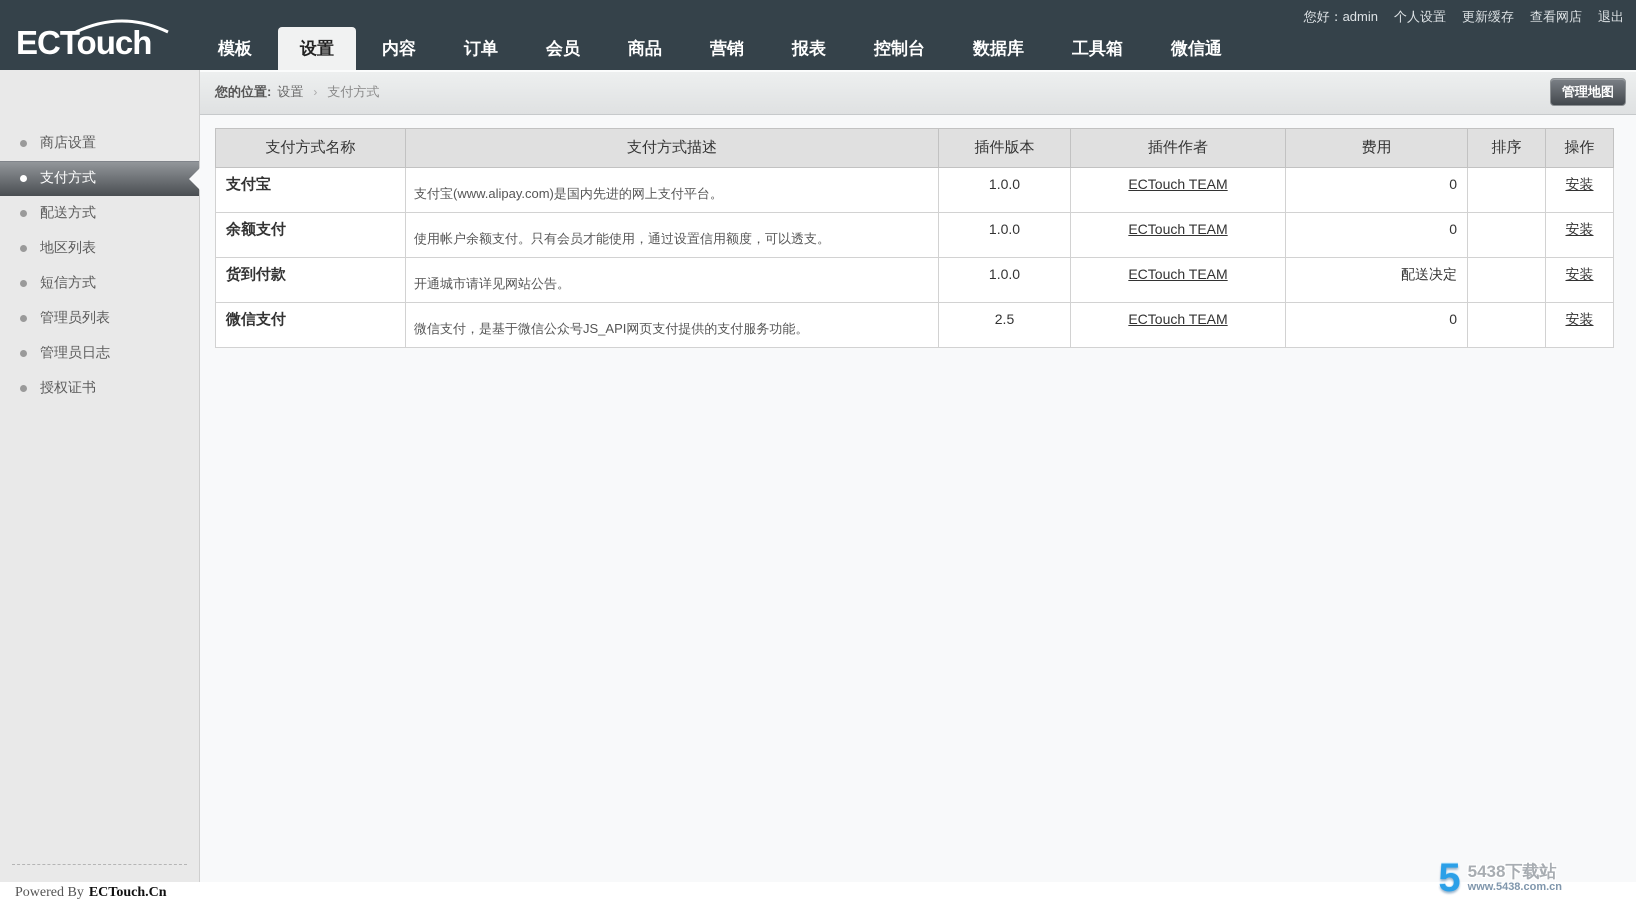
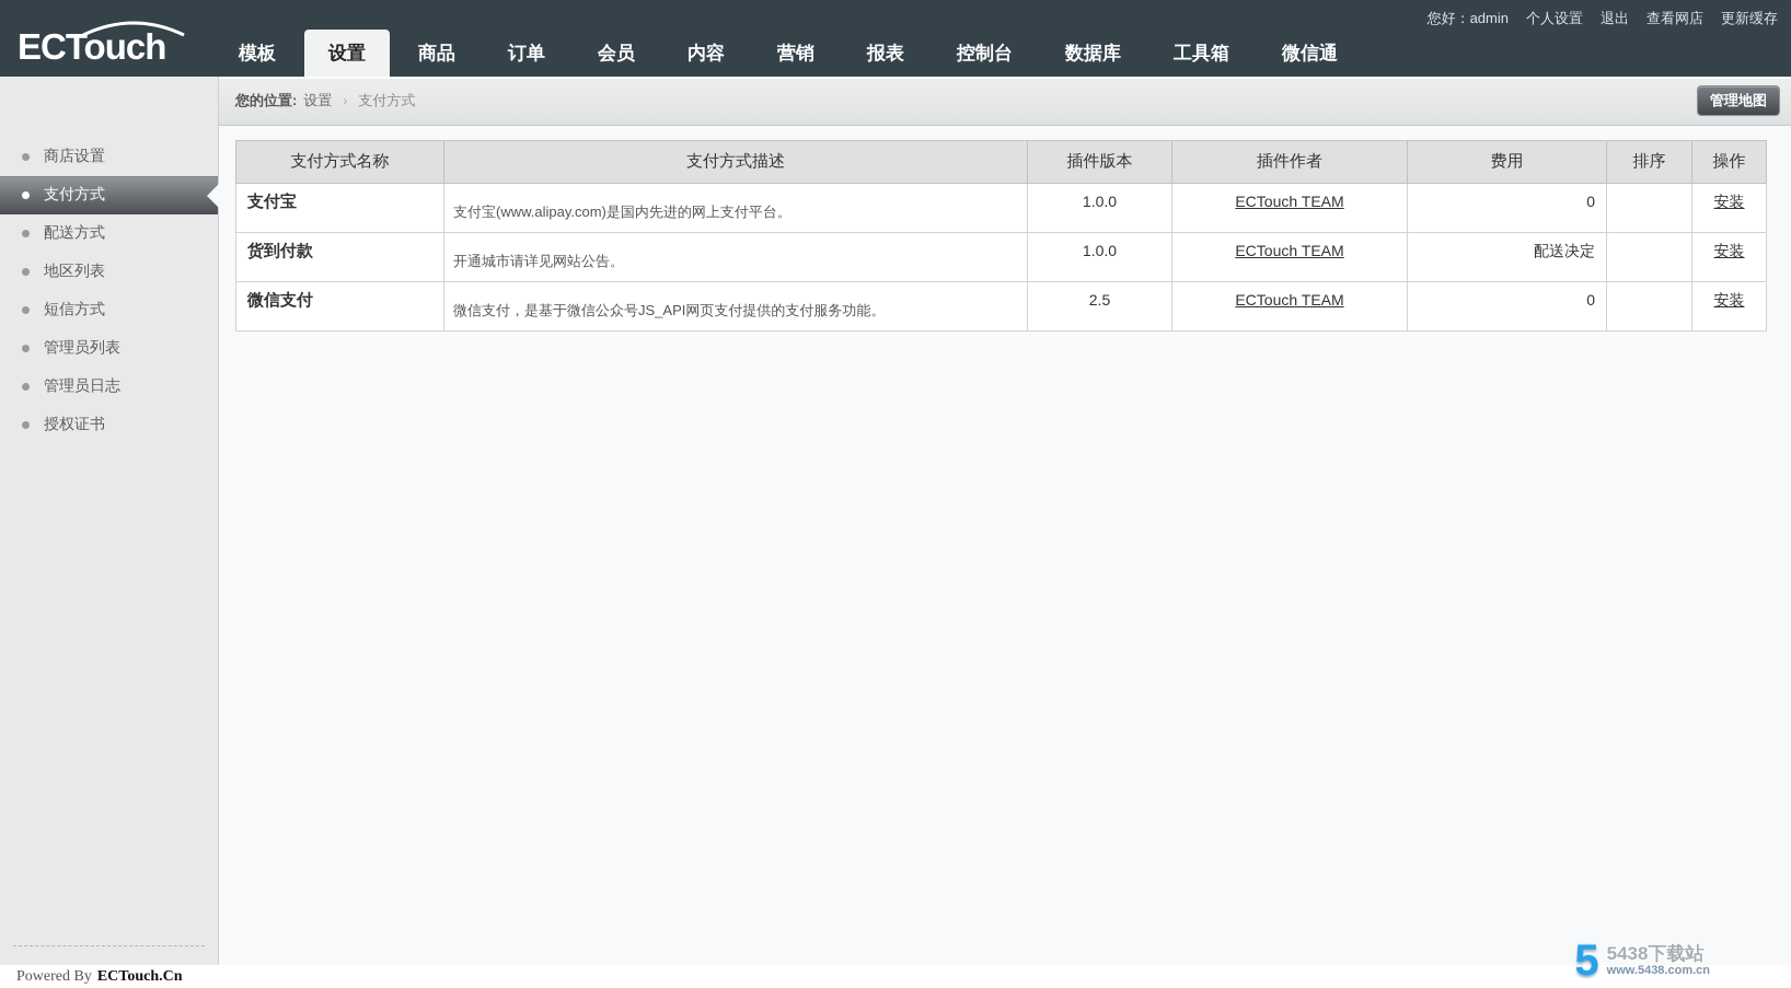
  ECTouch
  模板
  设置
- 内容
+ 商品
  订单
  会员
- 商品
+ 内容
  营销
  报表
  控制台
  数据库
  工具箱
  微信通
  您好：admin
  个人设置
- 更新缓存
+ 退出
  查看网店
- 退出
+ 更新缓存
  商店设置
  支付方式
  配送方式
  地区列表
  短信方式
  管理员列表
  管理员日志
  授权证书
  您的位置:
  设置
  ›
  支付方式
  管理地图
  支付方式名称	支付方式描述	插件版本	插件作者	费用	排序	操作
  支付宝	支付宝(www.alipay.com)是国内先进的网上支付平台。	1.0.0	ECTouch TEAM	0		安装
- 余额支付	使用帐户余额支付。只有会员才能使用，通过设置信用额度，可以透支。	1.0.0	ECTouch TEAM	0		安装
  货到付款	开通城市请详见网站公告。	1.0.0	ECTouch TEAM	配送决定		安装
  微信支付	微信支付，是基于微信公众号JS_API网页支付提供的支付服务功能。	2.5	ECTouch TEAM	0		安装
  Powered By
  ECTouch.Cn
  5
  5438下载站
  www.5438.com.cn
